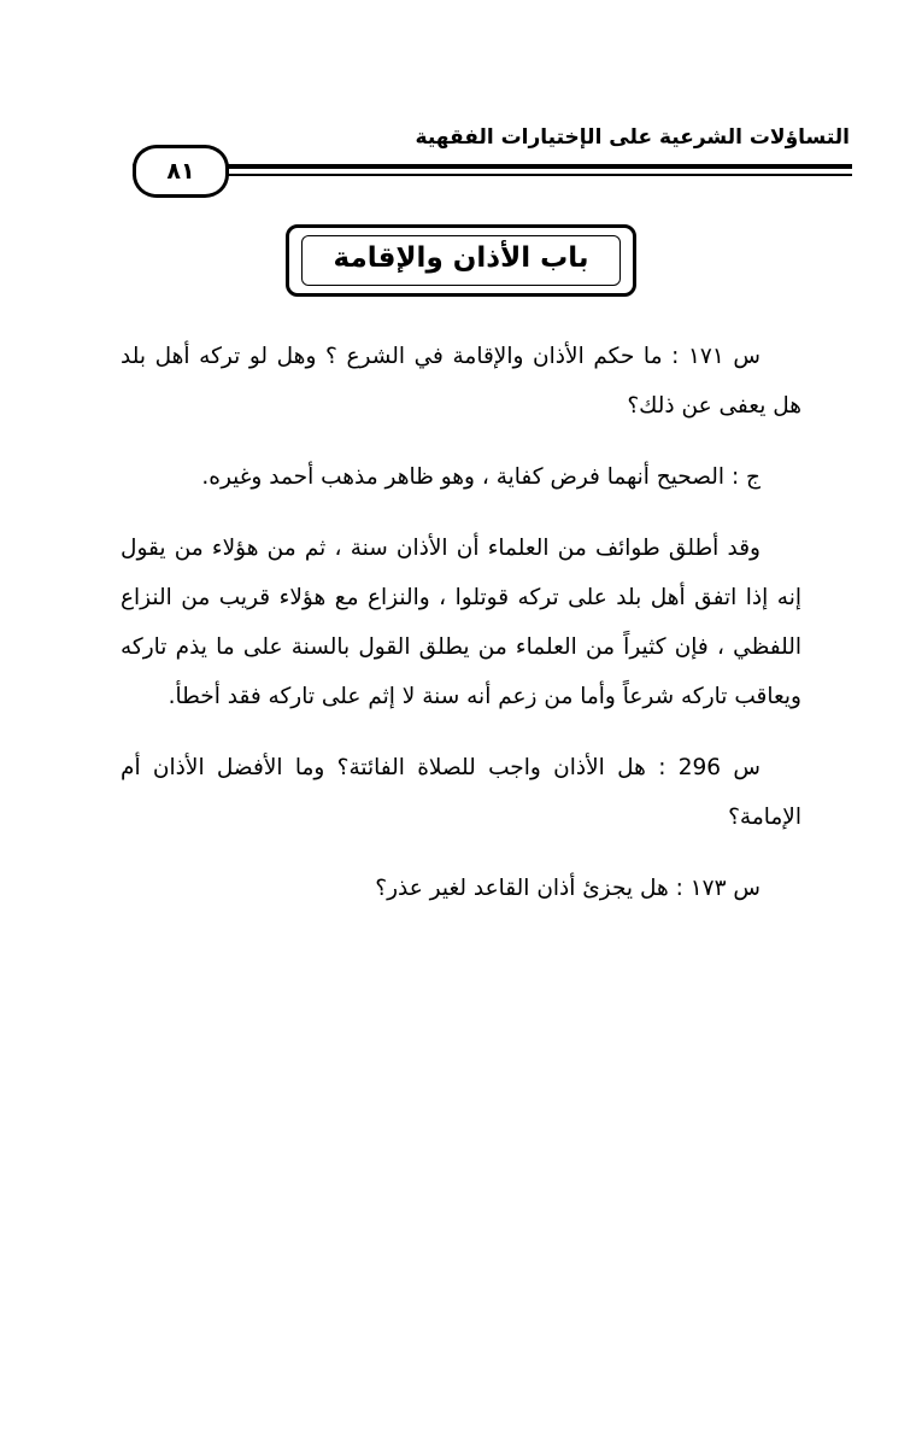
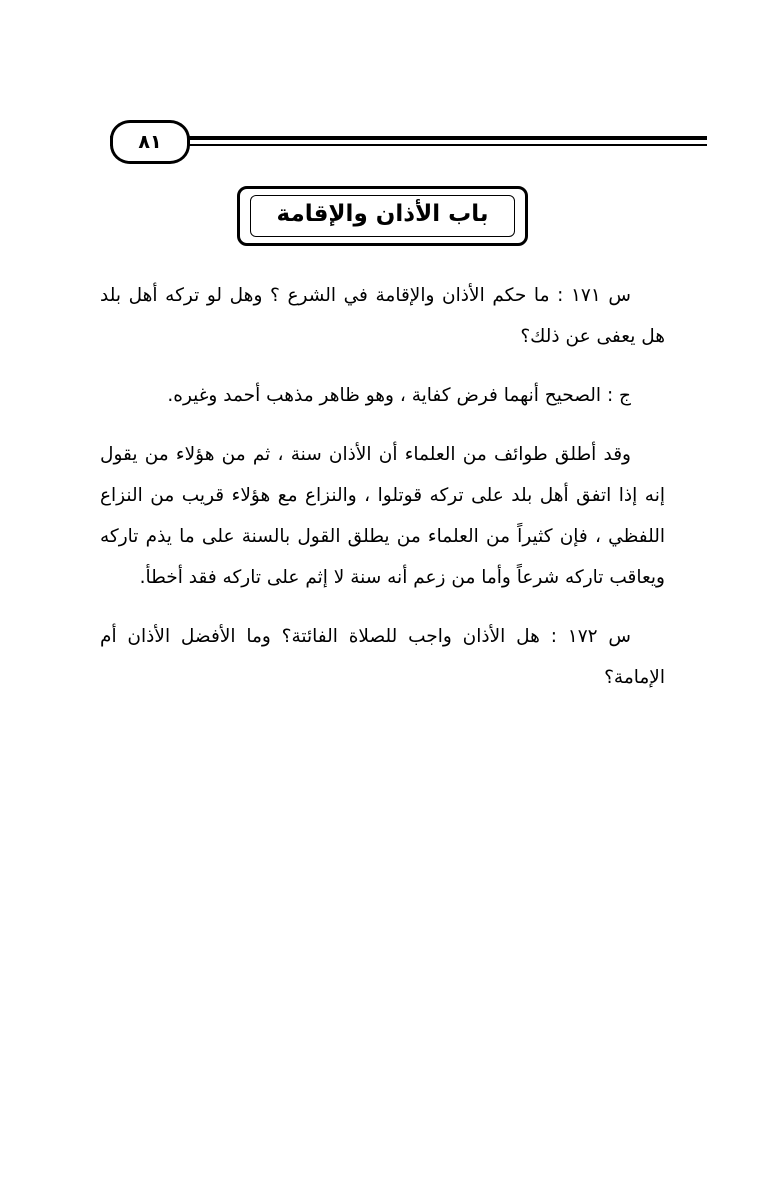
- التساؤلات الشرعية على الإختيارات الفقهية
  ٨١
  باب الأذان والإقامة
  س ١٧١ : ما حكم الأذان والإقامة في الشرع ؟ وهل لو تركه أهل بلد هل يعفى عن ذلك؟
  ج : الصحيح أنهما فرض كفاية ، وهو ظاهر مذهب أحمد وغيره.
  وقد أطلق طوائف من العلماء أن الأذان سنة ، ثم من هؤلاء من يقول إنه إذا اتفق أهل بلد على تركه قوتلوا ، والنزاع مع هؤلاء قريب من النزاع اللفظي ، فإن كثيراً من العلماء من يطلق القول بالسنة على ما يذم تاركه ويعاقب تاركه شرعاً وأما من زعم أنه سنة لا إثم على تاركه فقد أخطأ.
- س 296 : هل الأذان واجب للصلاة الفائتة؟ وما الأفضل الأذان أم الإمامة؟
+ س ١٧٢ : هل الأذان واجب للصلاة الفائتة؟ وما الأفضل الأذان أم الإمامة؟
- س ١٧٣ : هل يجزئ أذان القاعد لغير عذر؟
